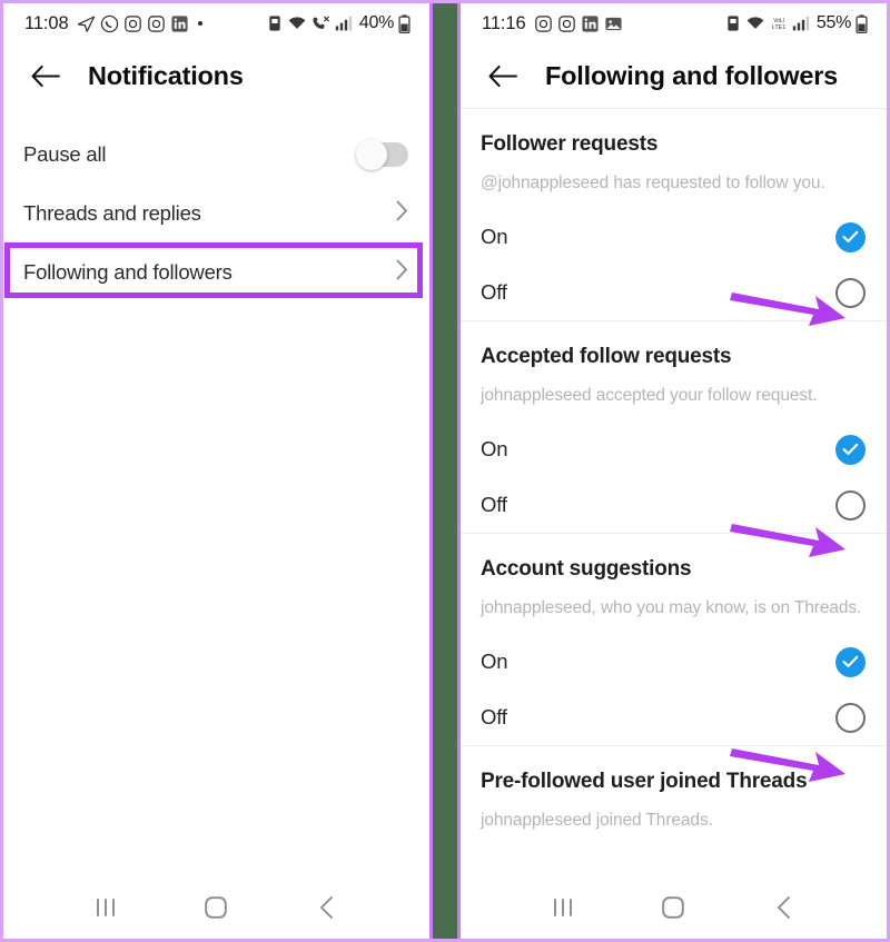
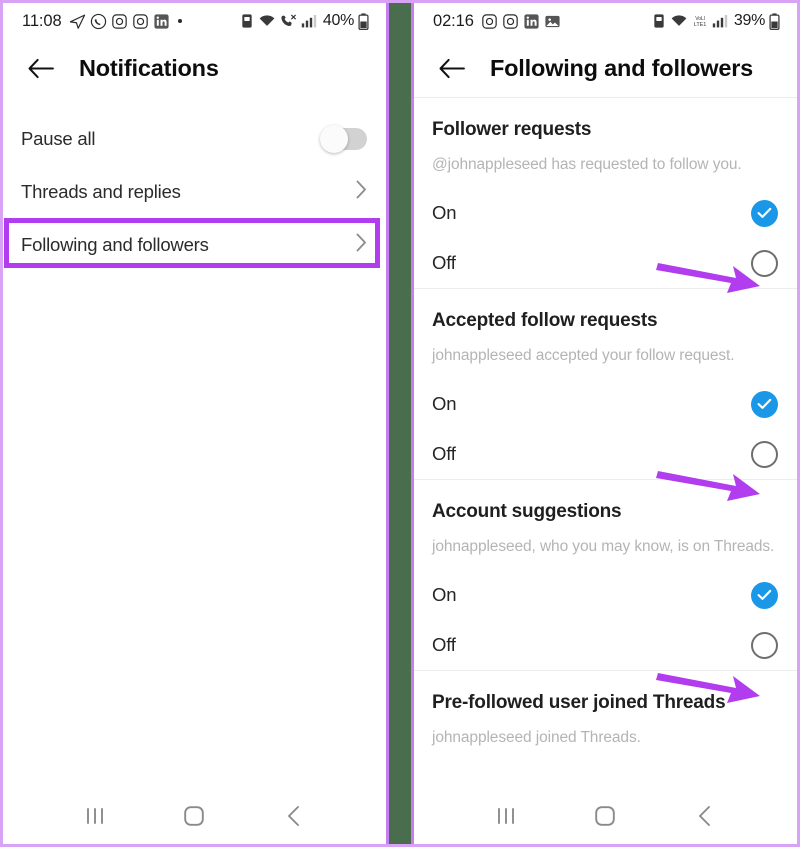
  11:08
  40%
  Notifications
  Pause all
  Threads and replies
  Following and followers
- 11:16
+ 02:16
- 55%
+ 39%
  Following and followers
  Follower requests
  @johnappleseed has requested to follow you.
  On
  Off
  Accepted follow requests
  johnappleseed accepted your follow request.
  On
  Off
  Account suggestions
  johnappleseed, who you may know, is on Threads.
  On
  Off
  Pre-followed user joined Threads
  johnappleseed joined Threads.
